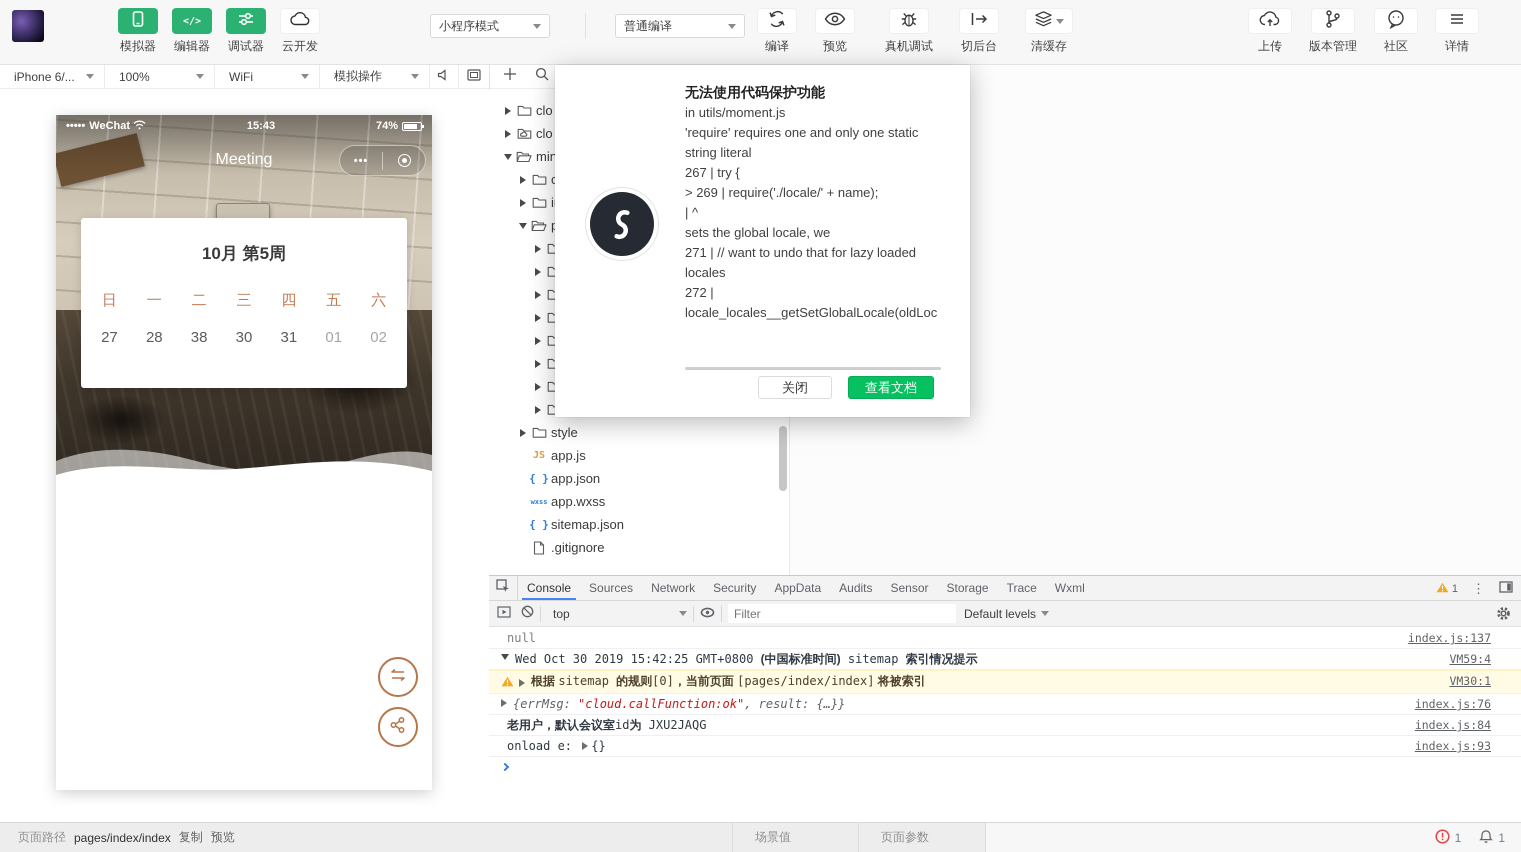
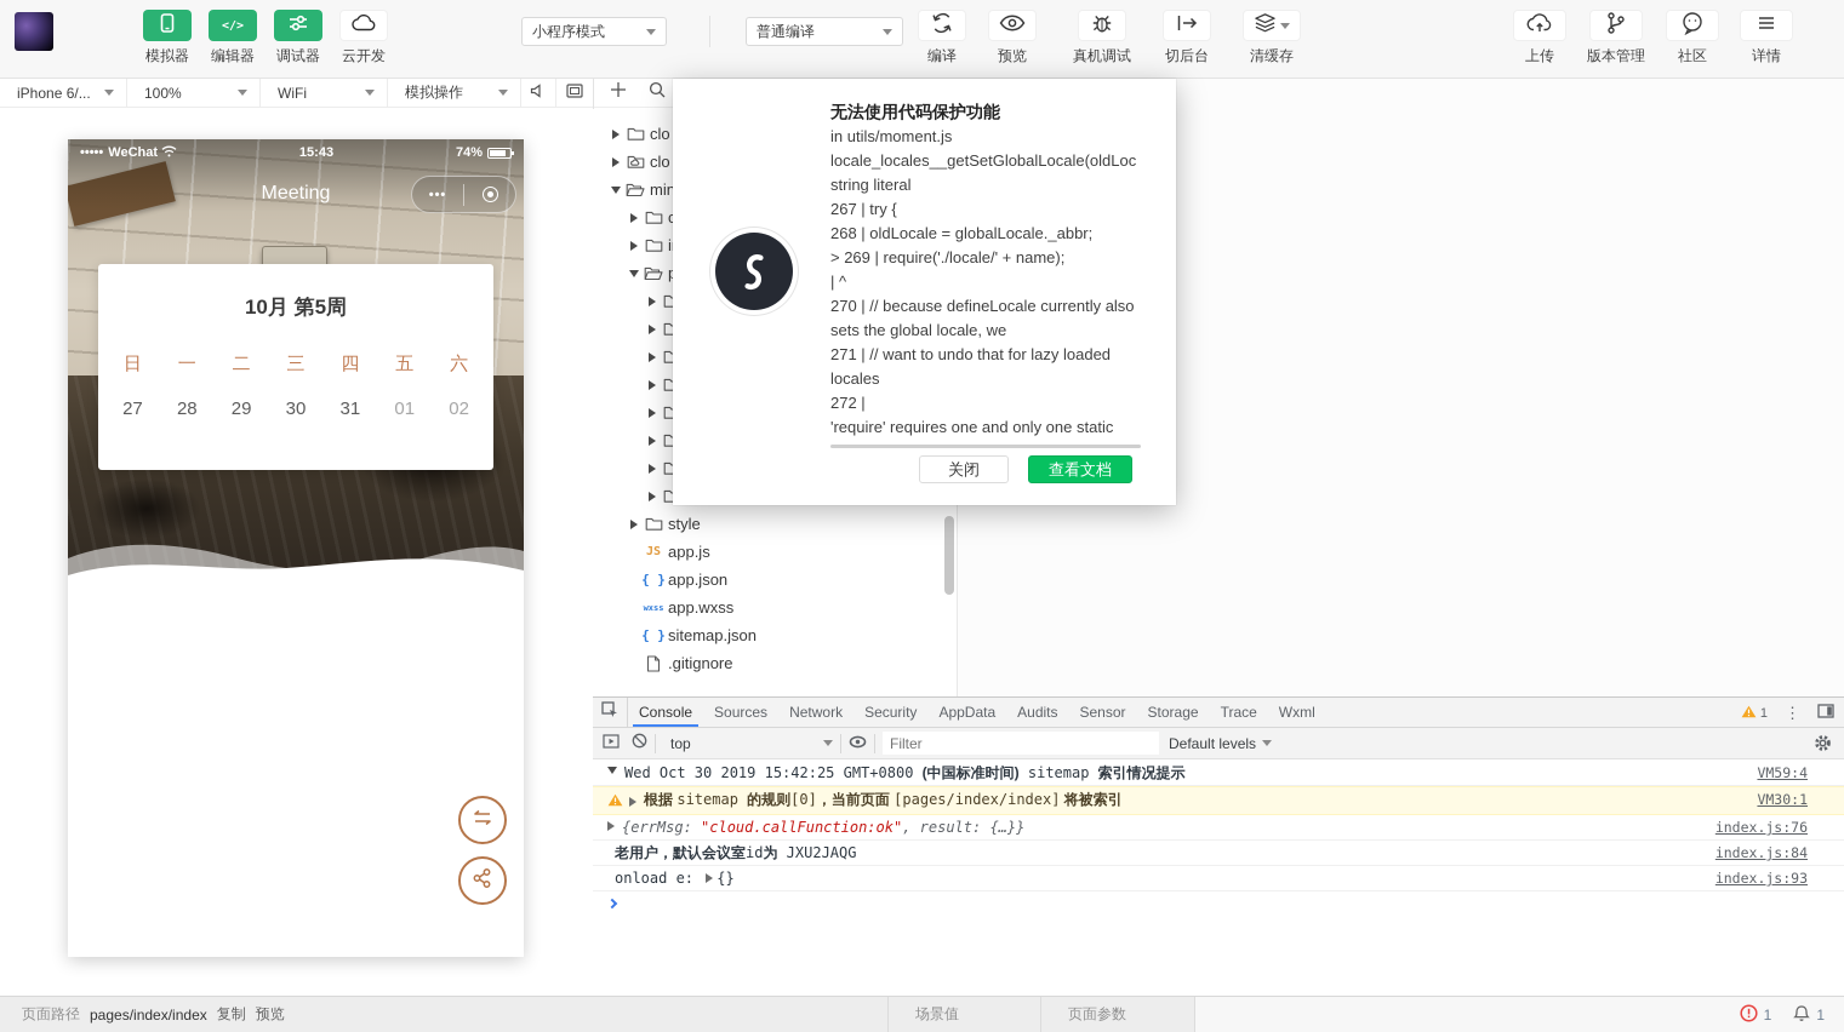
  模拟器
  </>
  编辑器
  调试器
  云开发
  小程序模式
  普通编译
  编译
  预览
  真机调试
  切后台
  清缓存
  上传
  版本管理
  社区
  详情
  iPhone 6/...
  100%
  WiFi
  模拟操作
  •••••
  WeChat
  15:43
  74%
  Meeting
  •••
  10月 第5周
  日
  一
  二
  三
  四
  五
  六
  27
  28
- 38
+ 29
  30
  31
  01
  02
  clo
  clo
  min
  style
  JS
  app.js
  { }
  app.json
  wxss
  app.wxss
  { }
  sitemap.json
  .gitignore
  无法使用代码保护功能
  in utils/moment.js
- 'require' requires one and only one static
+ locale_locales__getSetGlobalLocale(oldLoc
  string literal
  267 | try {
+ 268 | oldLocale = globalLocale._abbr;
  > 269 | require('./locale/' + name);
  | ^
+ 270 | // because defineLocale currently also
  sets the global locale, we
  271 | // want to undo that for lazy loaded
  locales
  272 |
- locale_locales__getSetGlobalLocale(oldLoc
+ 'require' requires one and only one static
  关闭
  查看文档
  Console
  Sources
  Network
  Security
  AppData
  Audits
  Sensor
  Storage
  Trace
  Wxml
  1
  ⋮
  top
  Filter
  Default levels
- null
- index.js:137
  Wed Oct 30 2019 15:42:25 GMT+0800 (中国标准时间) sitemap 索引情况提示
  VM59:4
  根据 sitemap 的规则[0]，当前页面 [pages/index/index] 将被索引
  VM30:1
  {errMsg: "cloud.callFunction:ok", result: {…}}
  index.js:76
  老用户，默认会议室id为 JXU2JAQG
  index.js:84
  onload e: {}
  index.js:93
  页面路径
  pages/index/index
  复制
  预览
  场景值
  页面参数
  1
  1
